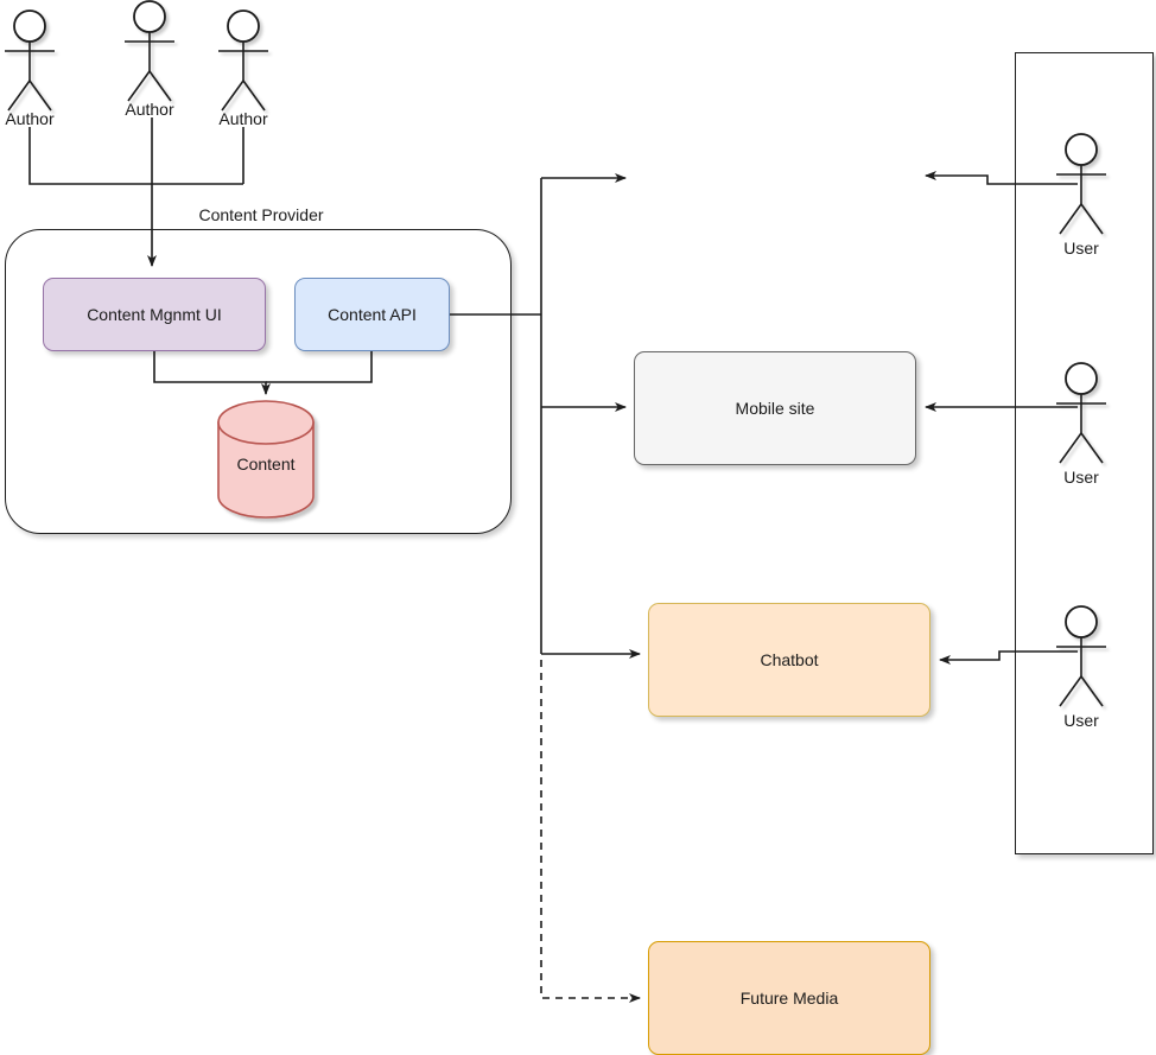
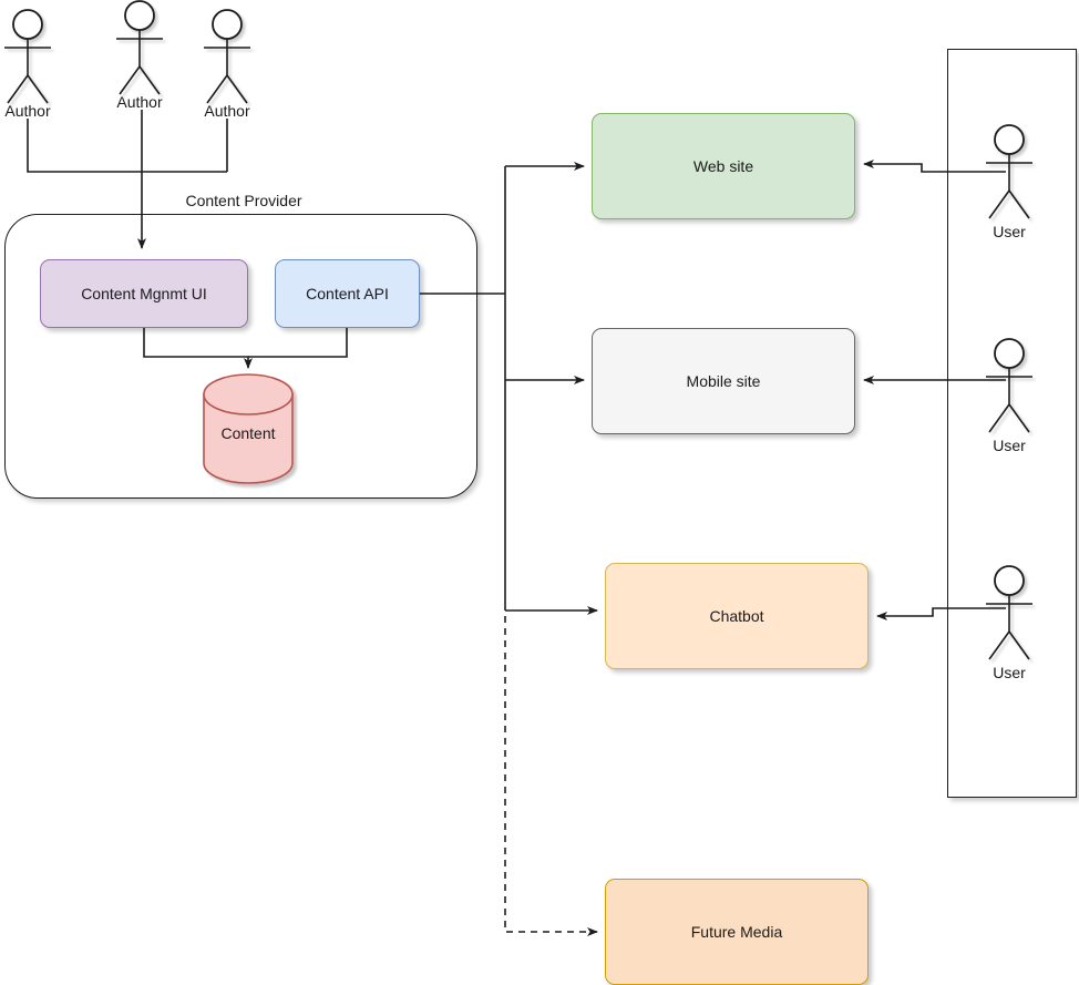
  Content Provider
  Content Mgnmt UI
  Content API
  Content
+ Web site
  Mobile site
  Chatbot
  Future Media
  Author
  Author
  Author
  User
  User
  User
